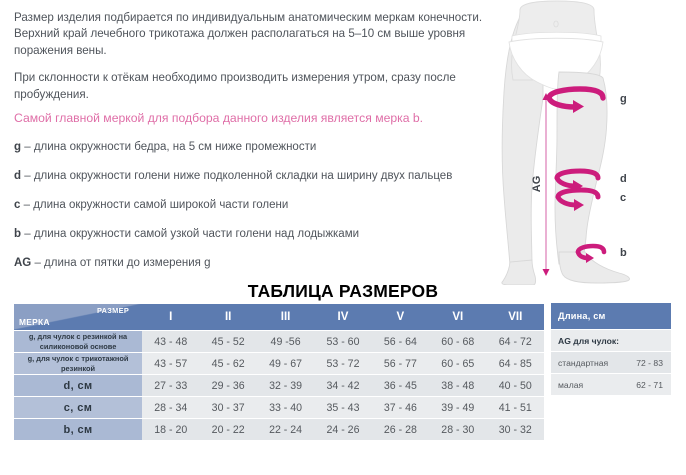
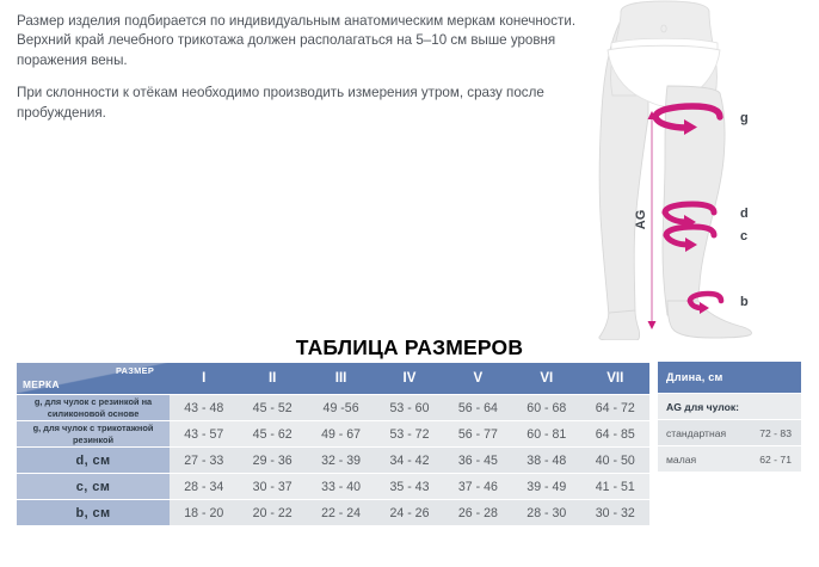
  Размер изделия подбирается по индивидуальным анатомическим меркам конечности. Верхний край лечебного трикотажа должен располагаться на 5–10 см выше уровня поражения вены.
  При склонности к отёкам необходимо производить измерения утром, сразу после пробуждения.
- Самой главной меркой для подбора данного изделия является мерка b.
- g – длина окружности бедра, на 5 см ниже промежности
- d – длина окружности голени ниже подколенной складки на ширину двух пальцев
- c – длина окружности самой широкой части голени
- b – длина окружности самой узкой части голени над лодыжками
- AG – длина от пятки до измерения g
  g
  d
  c
  b
  ТАБЛИЦА РАЗМЕРОВ
  РАЗМЕР МЕРКА	I	II	III	IV	V	VI	VII
  g, для чулок с резинкой на силиконовой основе	43 - 48	45 - 52	49 -56	53 - 60	56 - 64	60 - 68	64 - 72
- g, для чулок с трикотажной резинкой	43 - 57	45 - 62	49 - 67	53 - 72	56 - 77	60 - 65	64 - 85
+ g, для чулок с трикотажной резинкой	43 - 57	45 - 62	49 - 67	53 - 72	56 - 77	60 - 81	64 - 85
  d, см	27 - 33	29 - 36	32 - 39	34 - 42	36 - 45	38 - 48	40 - 50
  c, см	28 - 34	30 - 37	33 - 40	35 - 43	37 - 46	39 - 49	41 - 51
  b, см	18 - 20	20 - 22	22 - 24	24 - 26	26 - 28	28 - 30	30 - 32
  Длина, см
  AG для чулок:
  стандартная
  72 - 83
  малая
  62 - 71
